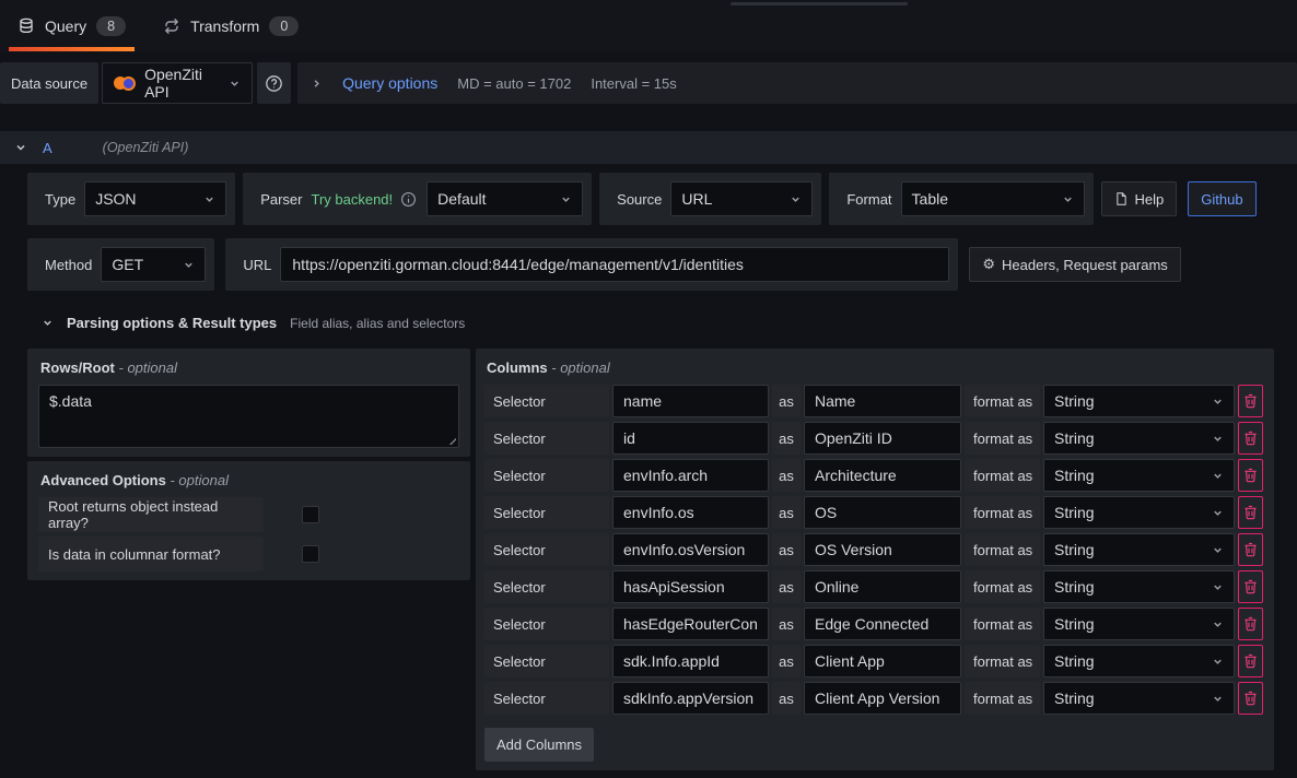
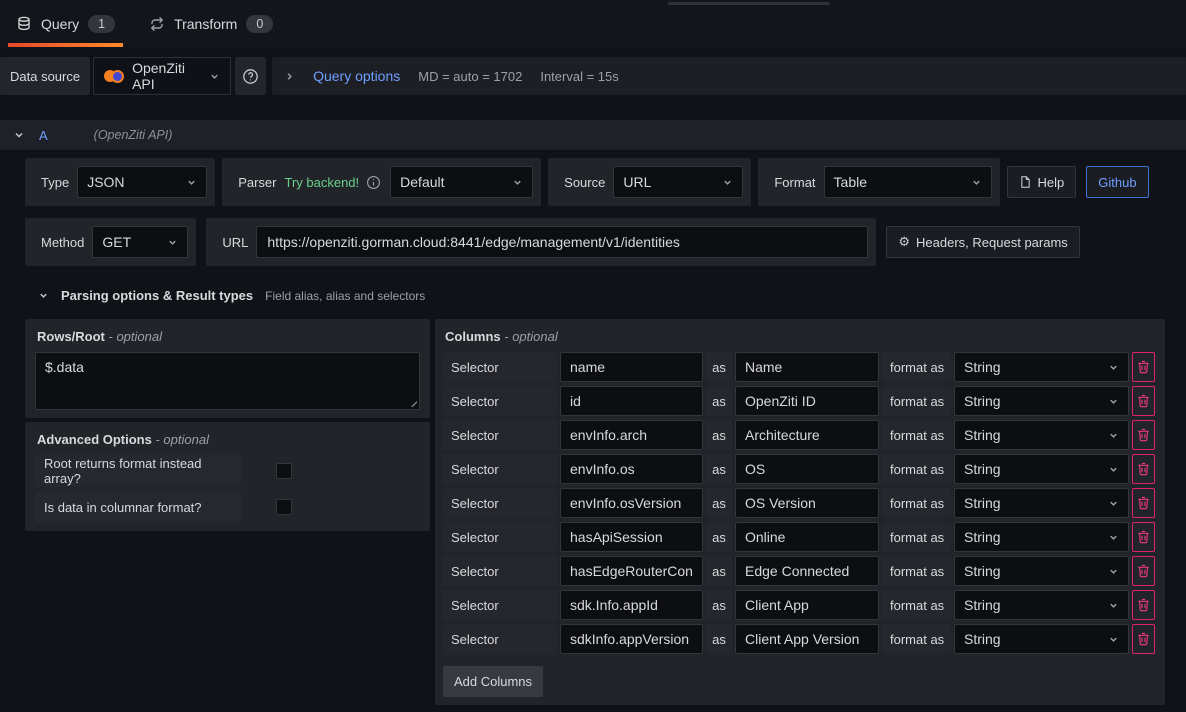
  Query
- 8
+ 1
  Transform
  0
  Data source
  OpenZiti API
  Query options
  MD = auto = 1702
  Interval = 15s
  A
  (OpenZiti API)
  Type
  JSON
  Parser
  Try backend!
  Default
  Source
  URL
  Format
  Table
  Help
  Github
  Method
  GET
  URL
  https://openziti.gorman.cloud:8441/edge/management/v1/identities
  ⚙
  Headers, Request params
  Parsing options & Result types
  Field alias, alias and selectors
  Rows/Root - optional
  $.data
  Advanced Options - optional
- Root returns object instead array?
+ Root returns format instead array?
  Is data in columnar format?
  Columns - optional
  Selector
  name
  as
  Name
  format as
  String
  Selector
  id
  as
  OpenZiti ID
  format as
  String
  Selector
  envInfo.arch
  as
  Architecture
  format as
  String
  Selector
  envInfo.os
  as
  OS
  format as
  String
  Selector
  envInfo.osVersion
  as
  OS Version
  format as
  String
  Selector
  hasApiSession
  as
  Online
  format as
  String
  Selector
  hasEdgeRouterCon
  as
  Edge Connected
  format as
  String
  Selector
  sdk.Info.appId
  as
  Client App
  format as
  String
  Selector
  sdkInfo.appVersion
  as
  Client App Version
  format as
  String
  Add Columns
